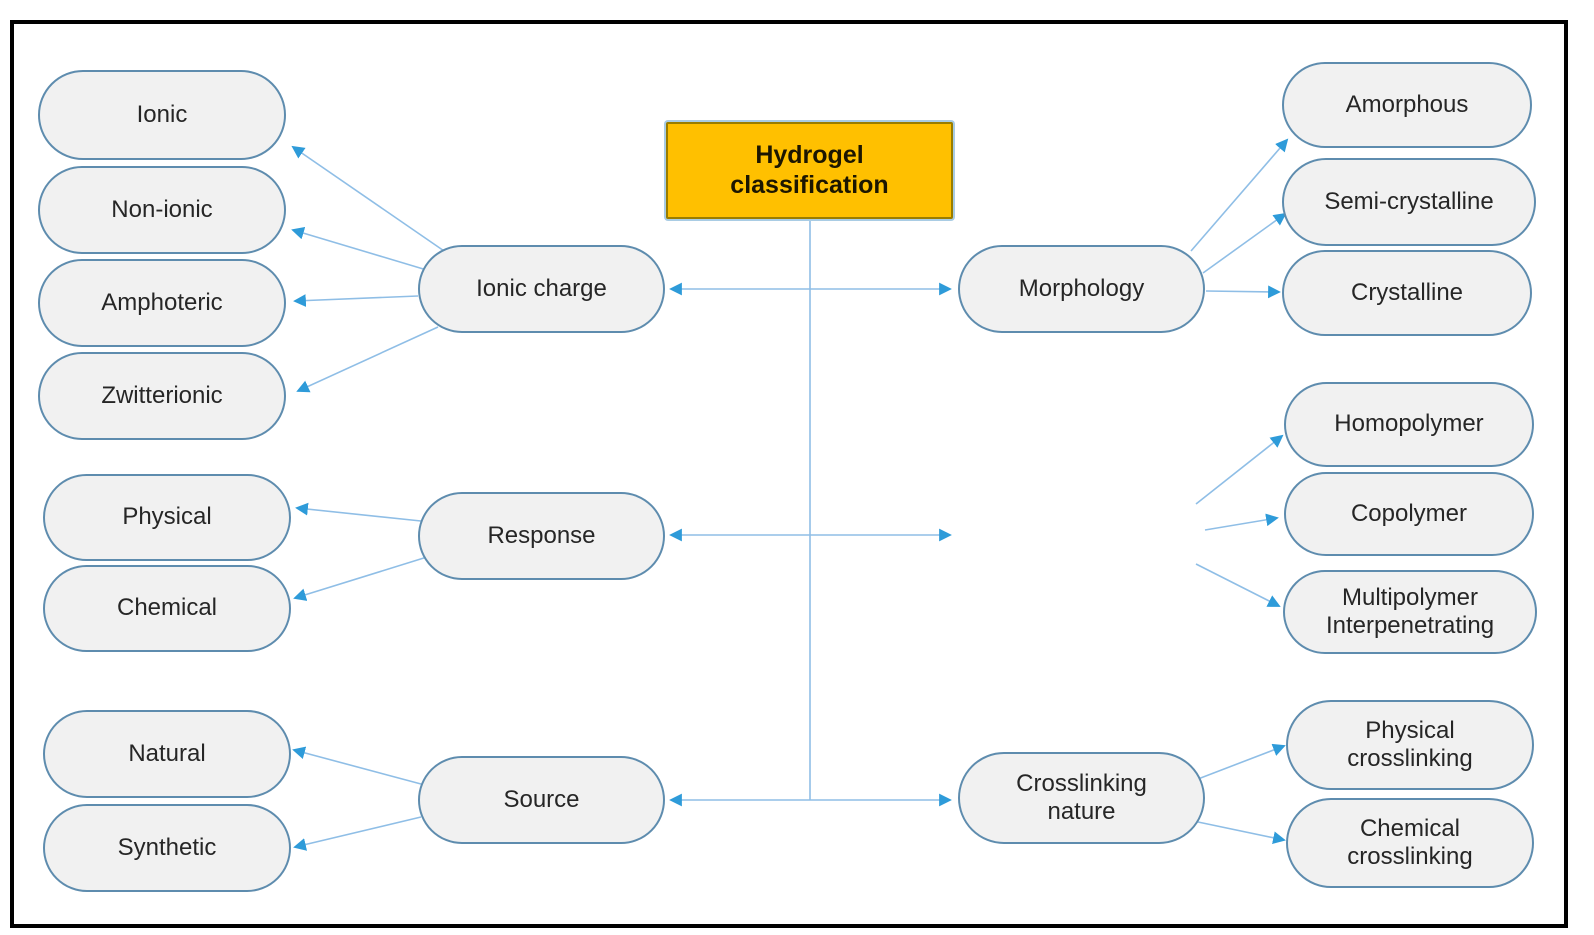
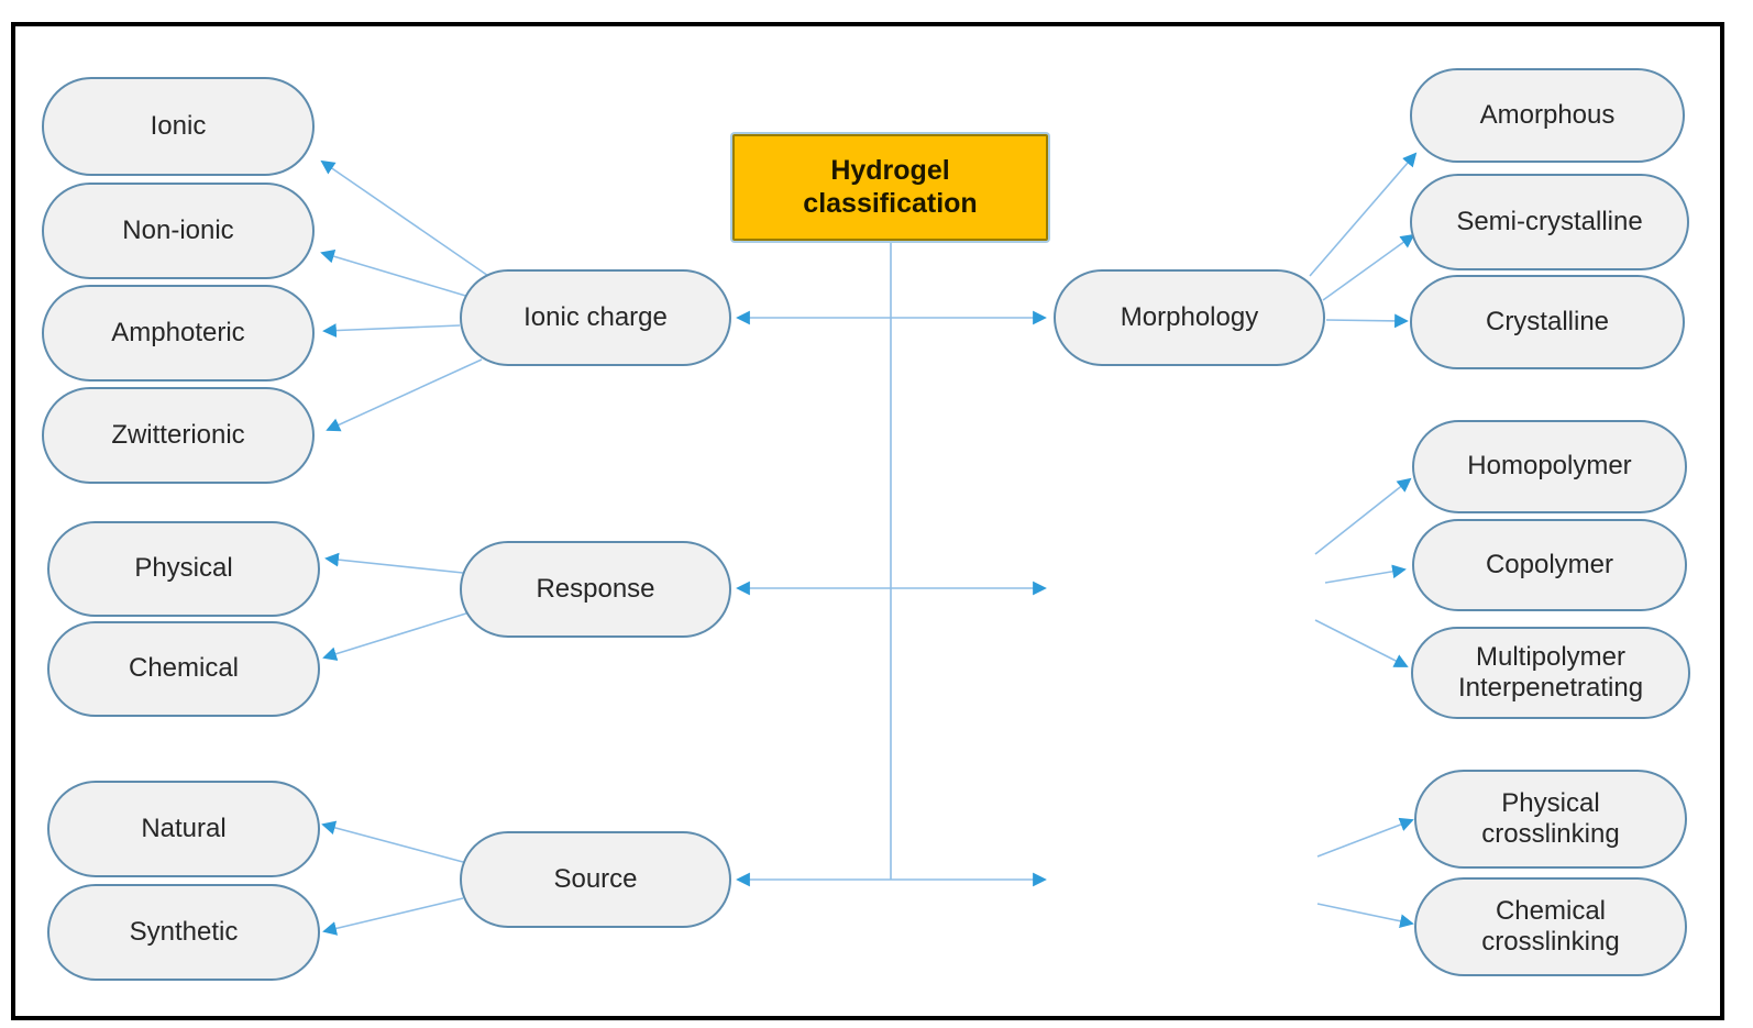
  Hydrogel
  classification
  Ionic
  Non-ionic
  Amphoteric
  Zwitterionic
  Physical
  Chemical
  Natural
  Synthetic
  Ionic charge
  Response
  Source
  Morphology
- Crosslinking
- nature
  Amorphous
  Semi-crystalline
  Crystalline
  Homopolymer
  Copolymer
  Multipolymer
  Interpenetrating
  Physical
  crosslinking
  Chemical
  crosslinking
